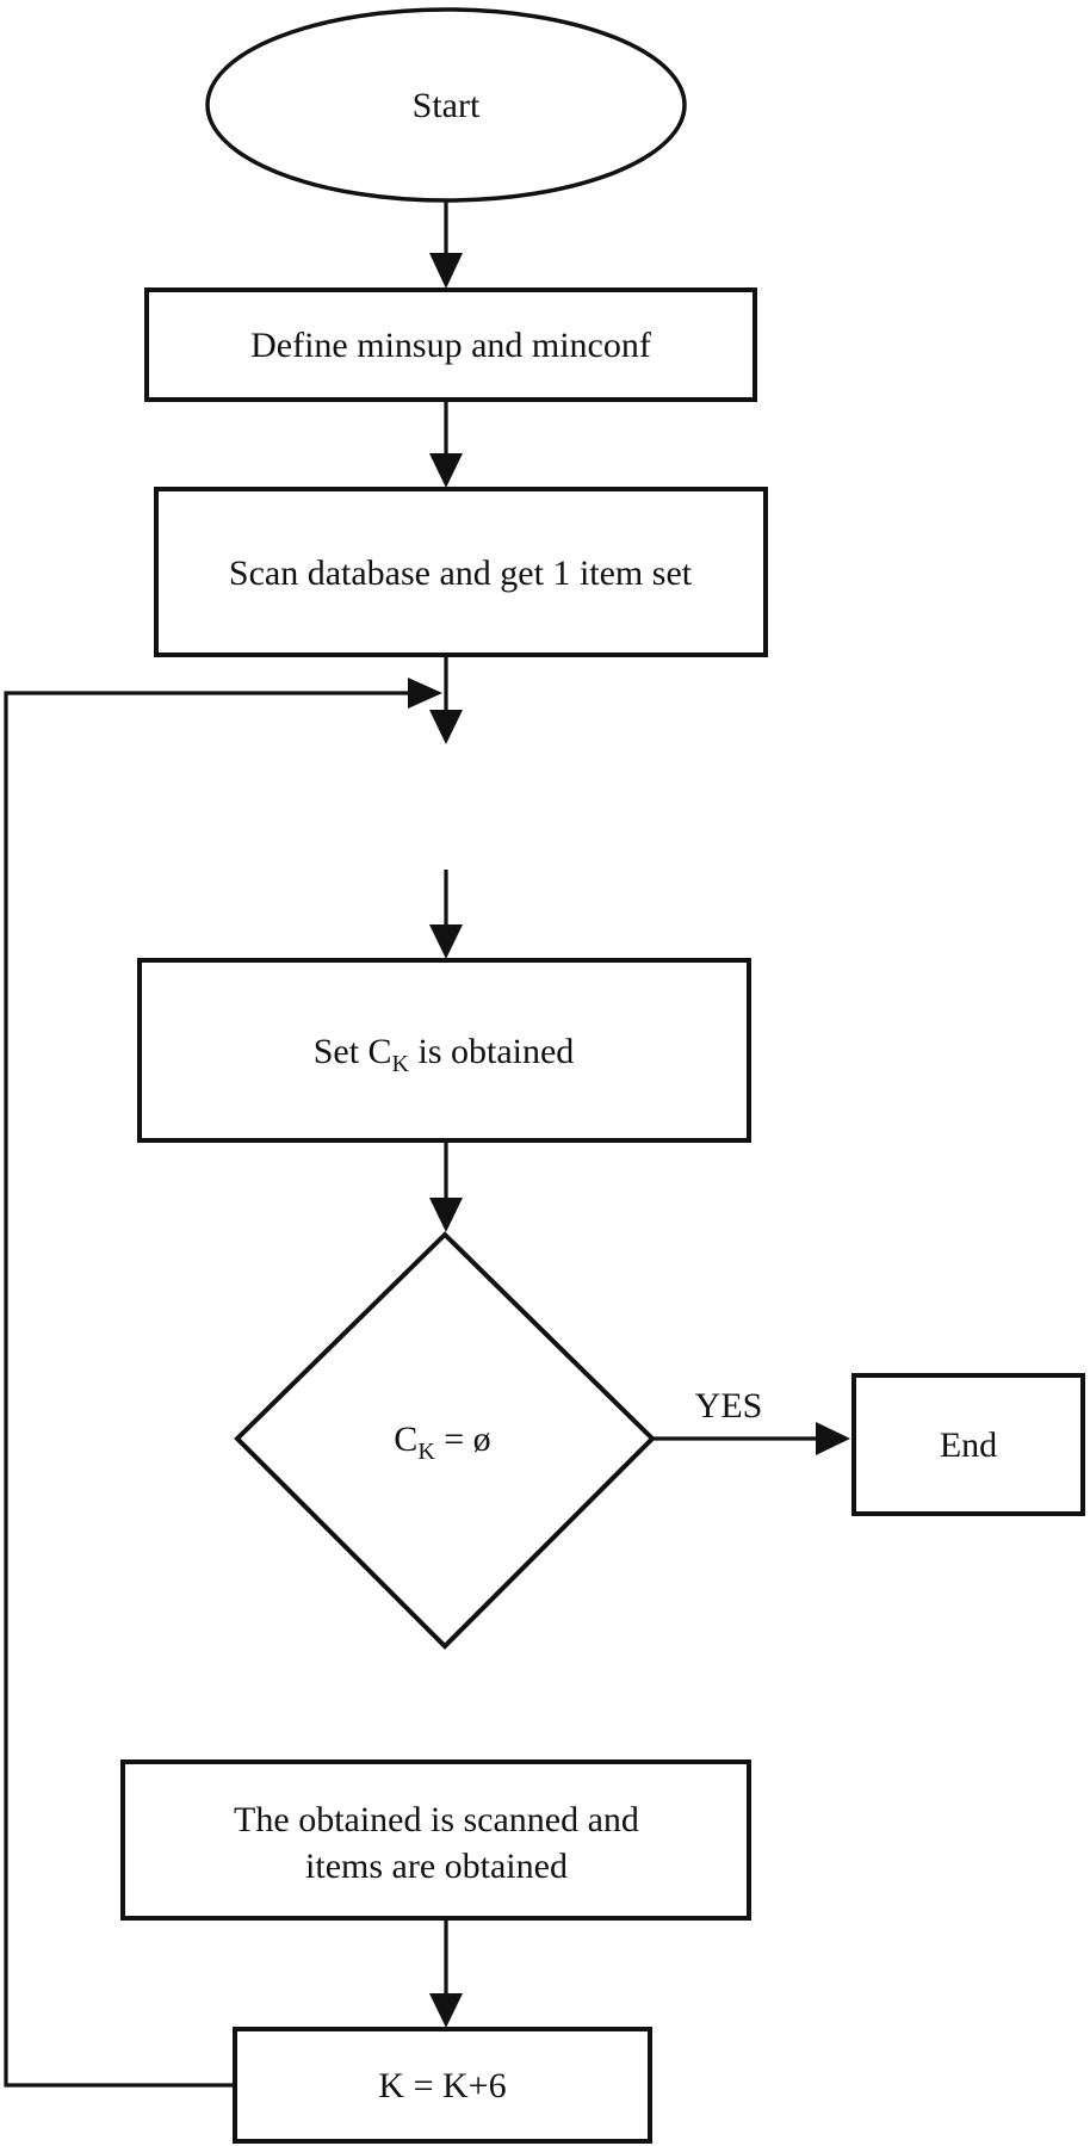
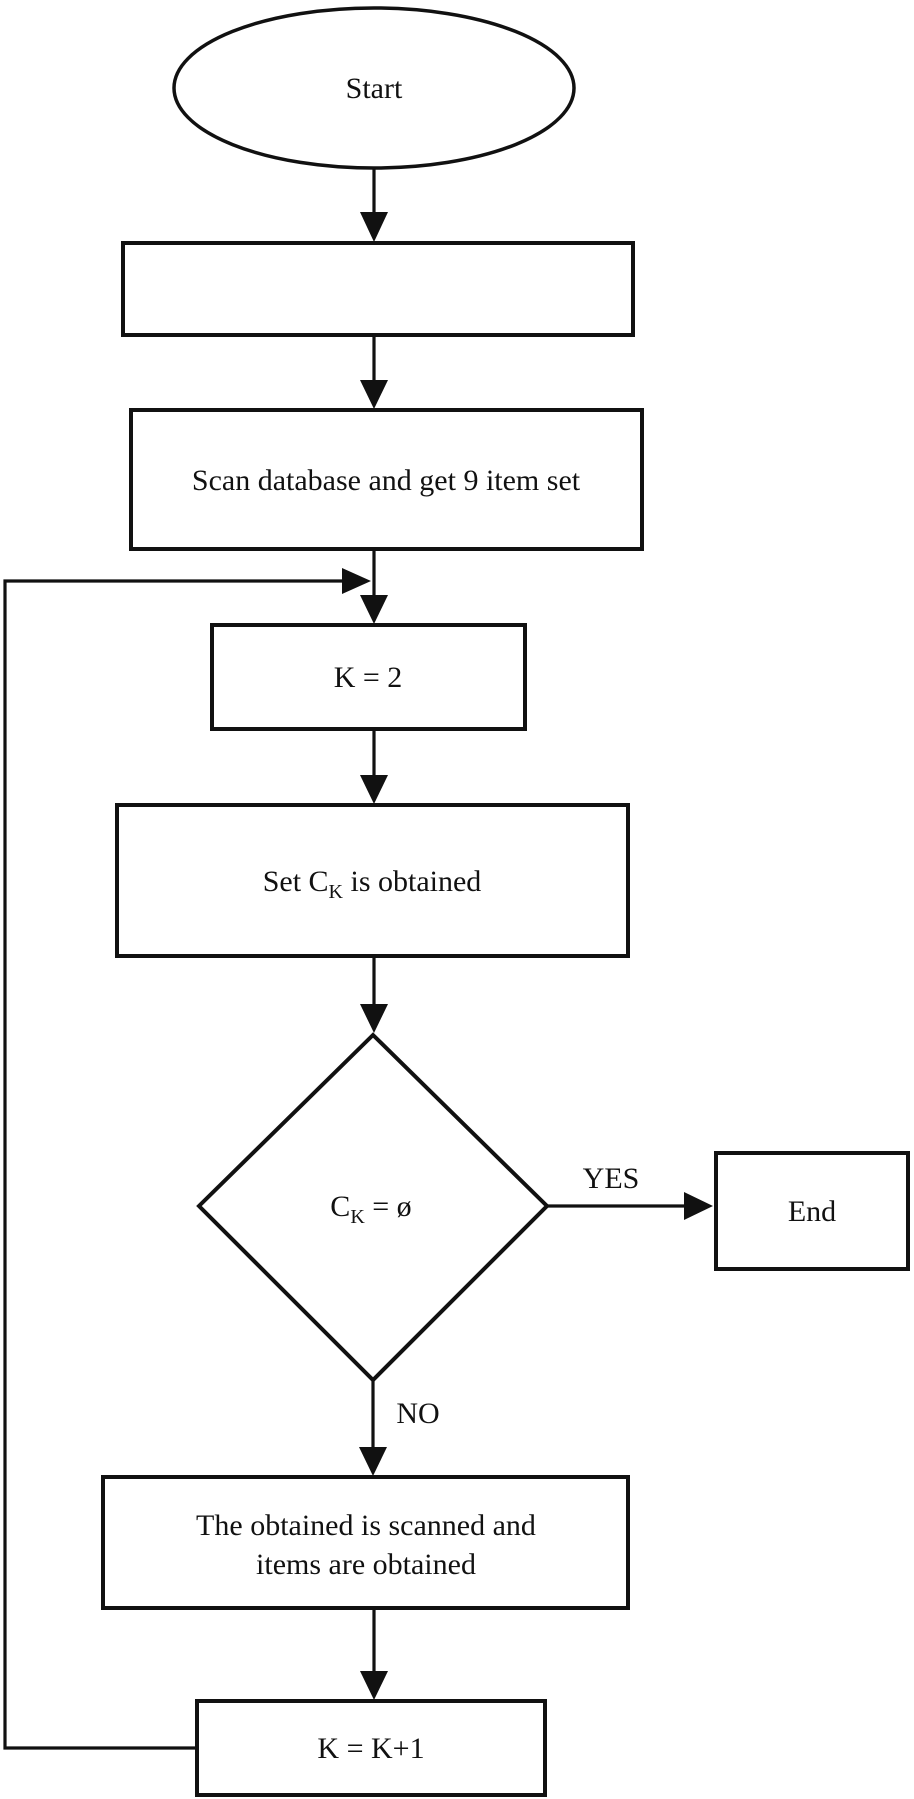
  Start
- Define minsup and minconf
- Scan database and get 1 item set
+ Scan database and get 9 item set
+ K = 2
  Set CK is obtained
  CK = ø
  YES
  End
+ NO
  The obtained is scanned and
  items are obtained
- K = K+6
+ K = K+1
